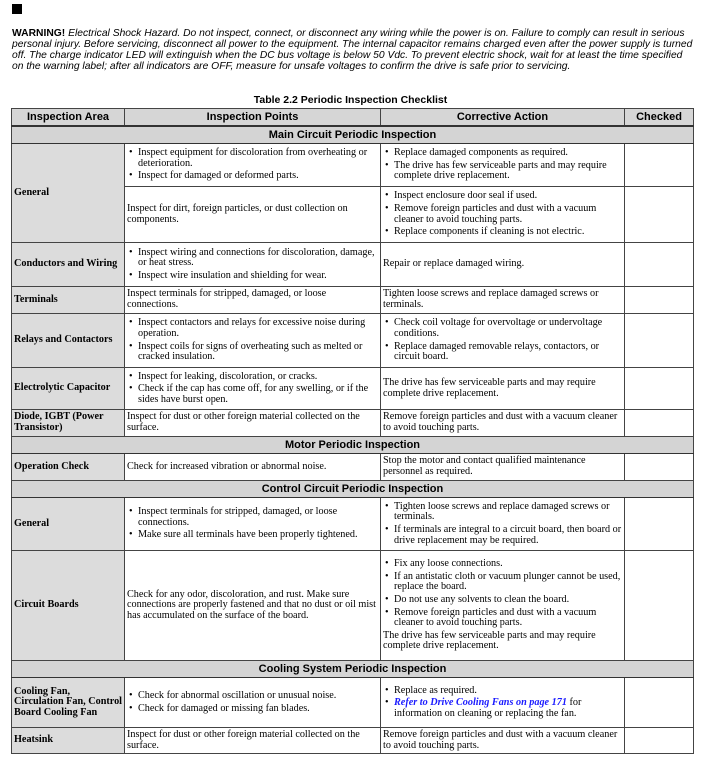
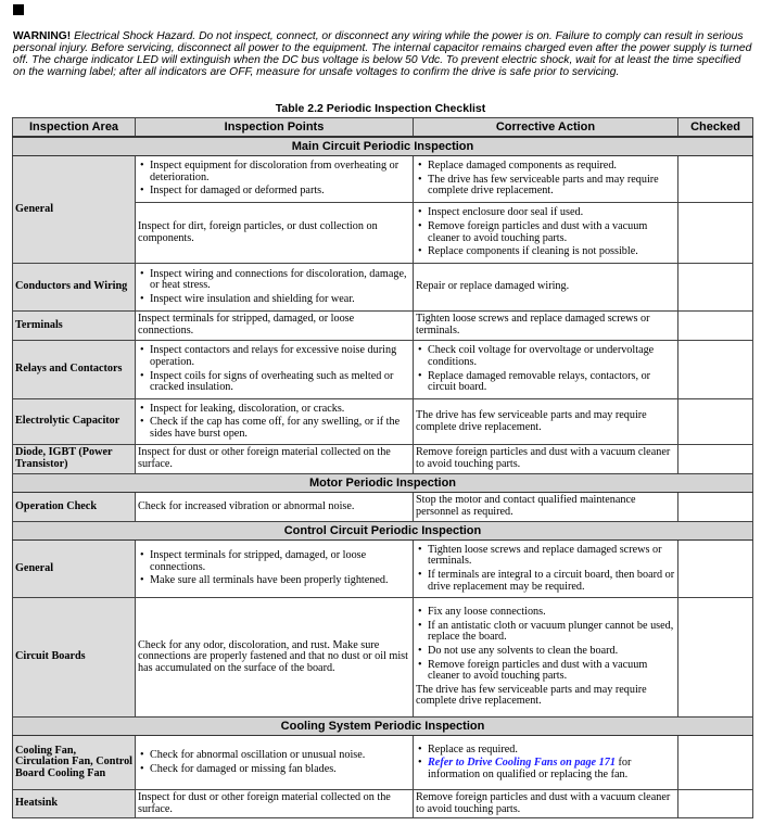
  WARNING! Electrical Shock Hazard. Do not inspect, connect, or disconnect any wiring while the power is on. Failure to comply can result in serious personal injury. Before servicing, disconnect all power to the equipment. The internal capacitor remains charged even after the power supply is turned off. The charge indicator LED will extinguish when the DC bus voltage is below 50 Vdc. To prevent electric shock, wait for at least the time specified on the warning label; after all indicators are OFF, measure for unsafe voltages to confirm the drive is safe prior to servicing.
  Table 2.2 Periodic Inspection Checklist
  Inspection Area	Inspection Points	Corrective Action	Checked
  Main Circuit Periodic Inspection
  General	Inspect equipment for discoloration from overheating or deterioration. Inspect for damaged or deformed parts.	Replace damaged components as required. The drive has few serviceable parts and may require complete drive replacement.
- Inspect for dirt, foreign particles, or dust collection on components.	Inspect enclosure door seal if used. Remove foreign particles and dust with a vacuum cleaner to avoid touching parts. Replace components if cleaning is not electric.
+ Inspect for dirt, foreign particles, or dust collection on components.	Inspect enclosure door seal if used. Remove foreign particles and dust with a vacuum cleaner to avoid touching parts. Replace components if cleaning is not possible.
  Conductors and Wiring	Inspect wiring and connections for discoloration, damage, or heat stress. Inspect wire insulation and shielding for wear.	Repair or replace damaged wiring.
  Terminals	Inspect terminals for stripped, damaged, or loose connections.	Tighten loose screws and replace damaged screws or terminals.
  Relays and Contactors	Inspect contactors and relays for excessive noise during operation. Inspect coils for signs of overheating such as melted or cracked insulation.	Check coil voltage for overvoltage or undervoltage conditions. Replace damaged removable relays, contactors, or circuit board.
  Electrolytic Capacitor	Inspect for leaking, discoloration, or cracks. Check if the cap has come off, for any swelling, or if the sides have burst open.	The drive has few serviceable parts and may require complete drive replacement.
  Diode, IGBT (Power Transistor)	Inspect for dust or other foreign material collected on the surface.	Remove foreign particles and dust with a vacuum cleaner to avoid touching parts.
  Motor Periodic Inspection
  Operation Check	Check for increased vibration or abnormal noise.	Stop the motor and contact qualified maintenance personnel as required.
  Control Circuit Periodic Inspection
  General	Inspect terminals for stripped, damaged, or loose connections. Make sure all terminals have been properly tightened.	Tighten loose screws and replace damaged screws or terminals. If terminals are integral to a circuit board, then board or drive replacement may be required.
  Circuit Boards	Check for any odor, discoloration, and rust. Make sure connections are properly fastened and that no dust or oil mist has accumulated on the surface of the board.	Fix any loose connections. If an antistatic cloth or vacuum plunger cannot be used, replace the board. Do not use any solvents to clean the board. Remove foreign particles and dust with a vacuum cleaner to avoid touching parts. The drive has few serviceable parts and may require complete drive replacement.
  Cooling System Periodic Inspection
- Cooling Fan, Circulation Fan, Control Board Cooling Fan	Check for abnormal oscillation or unusual noise. Check for damaged or missing fan blades.	Replace as required. Refer to Drive Cooling Fans on page 171 for information on cleaning or replacing the fan.
+ Cooling Fan, Circulation Fan, Control Board Cooling Fan	Check for abnormal oscillation or unusual noise. Check for damaged or missing fan blades.	Replace as required. Refer to Drive Cooling Fans on page 171 for information on qualified or replacing the fan.
  Heatsink	Inspect for dust or other foreign material collected on the surface.	Remove foreign particles and dust with a vacuum cleaner to avoid touching parts.
